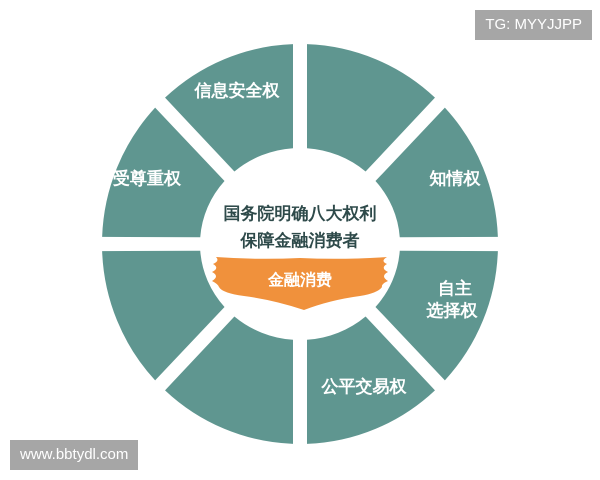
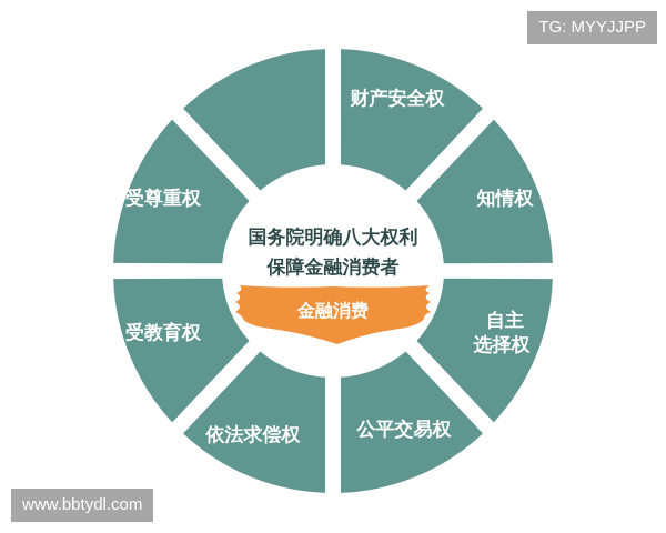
+ 财产安全权
  知情权
  自主
  选择权
  公平交易权
+ 依法求偿权
+ 受教育权
  受尊重权
- 信息安全权
  国务院明确八大权利
  保障金融消费者
  金融消费
  TG: MYYJJPP
  www.bbtydl.com
